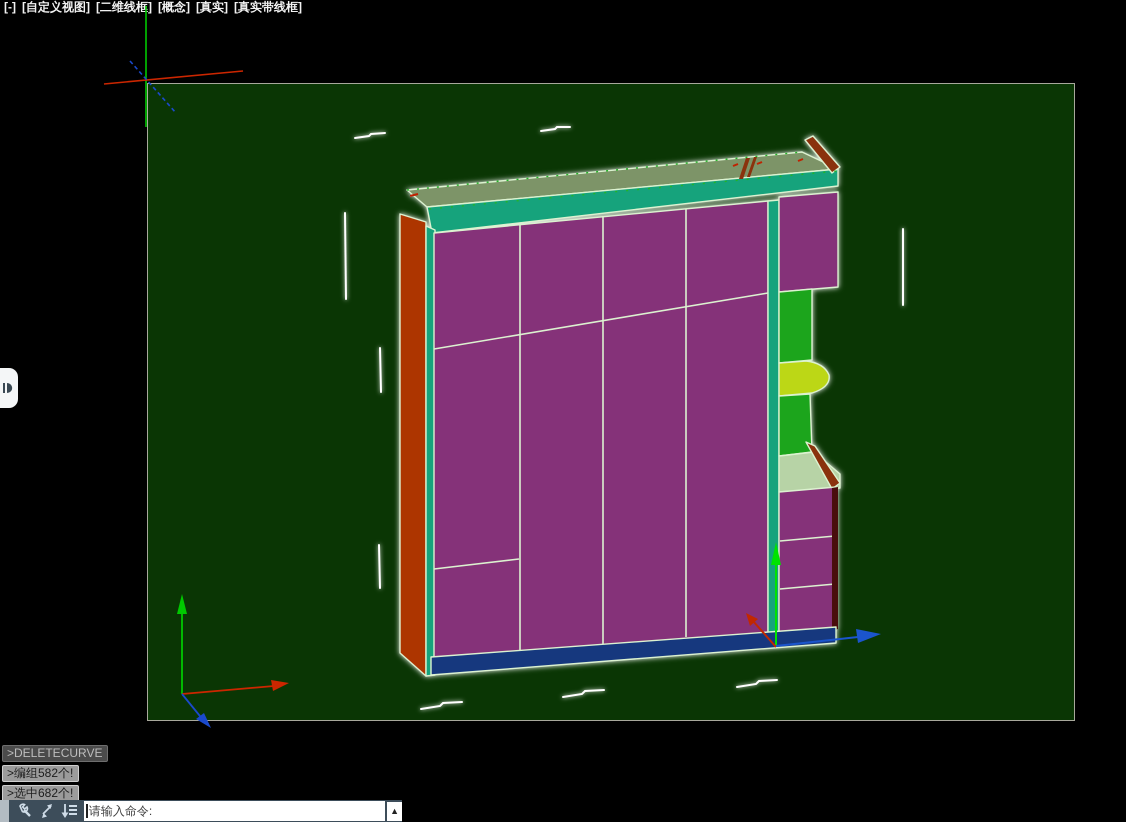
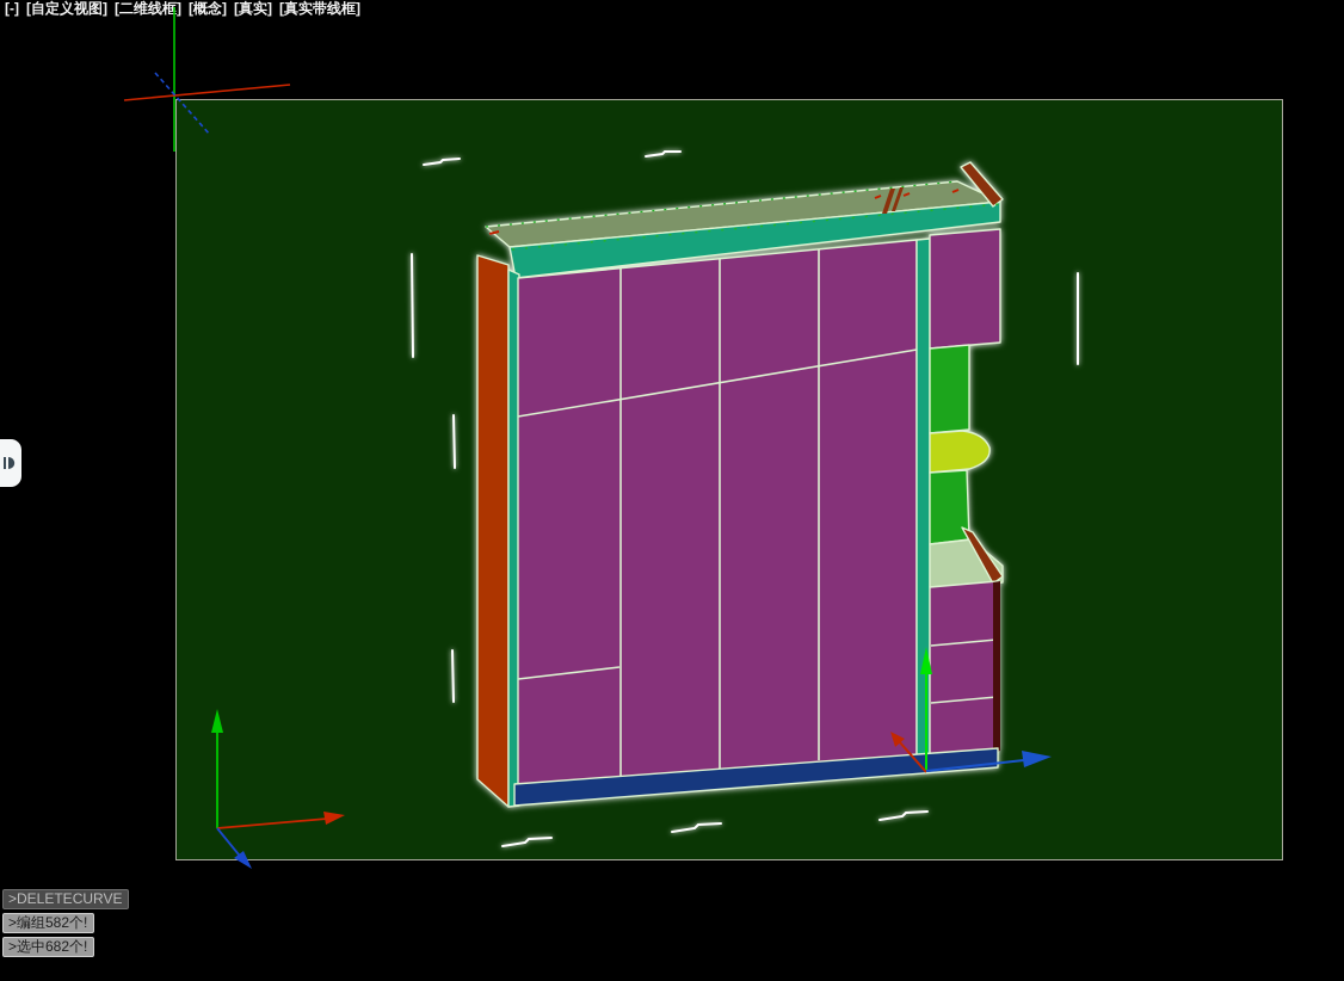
  [-]
  [自定义视图]
  [二维线框]
  [概念]
  [真实]
  [真实带线框]
  >DELETECURVE
  >编组582个!
  >选中682个!
- 请输入命令:
- ▲
